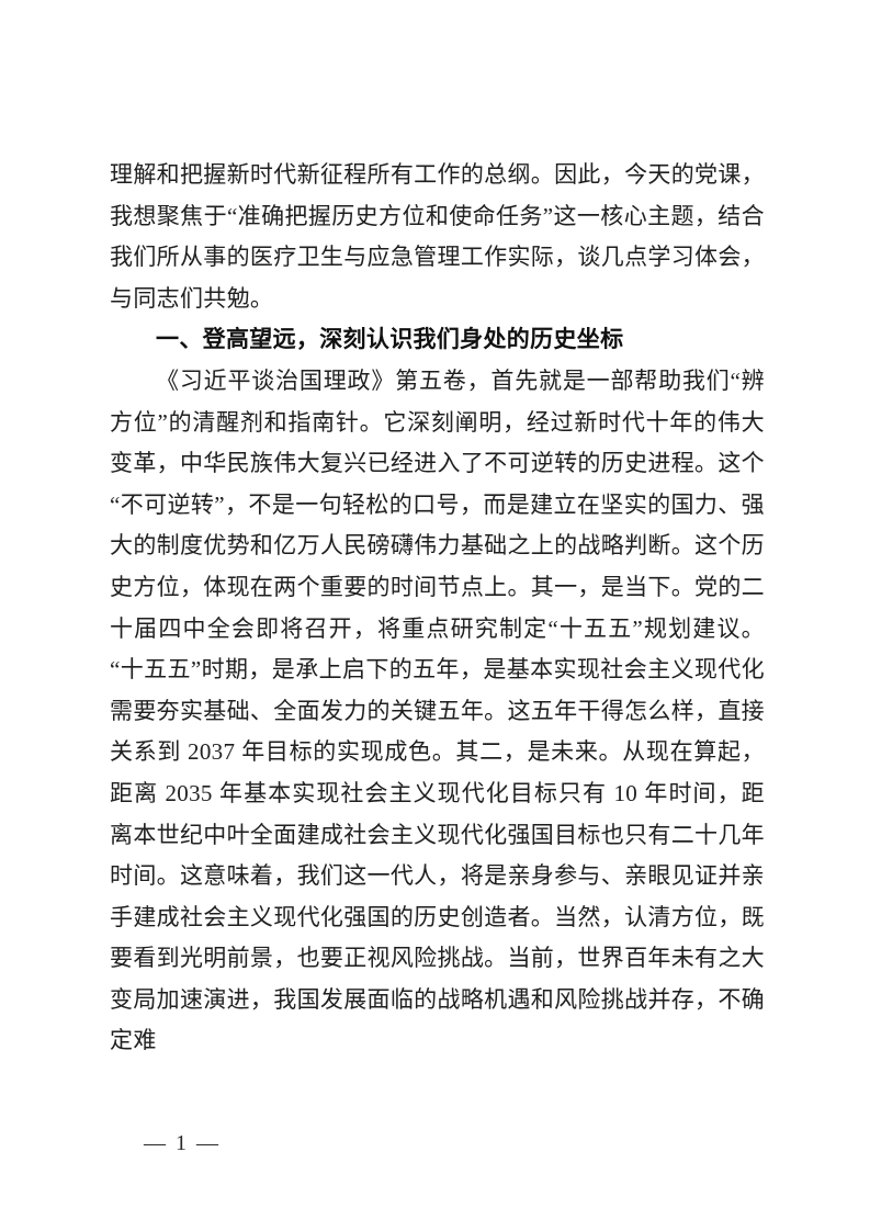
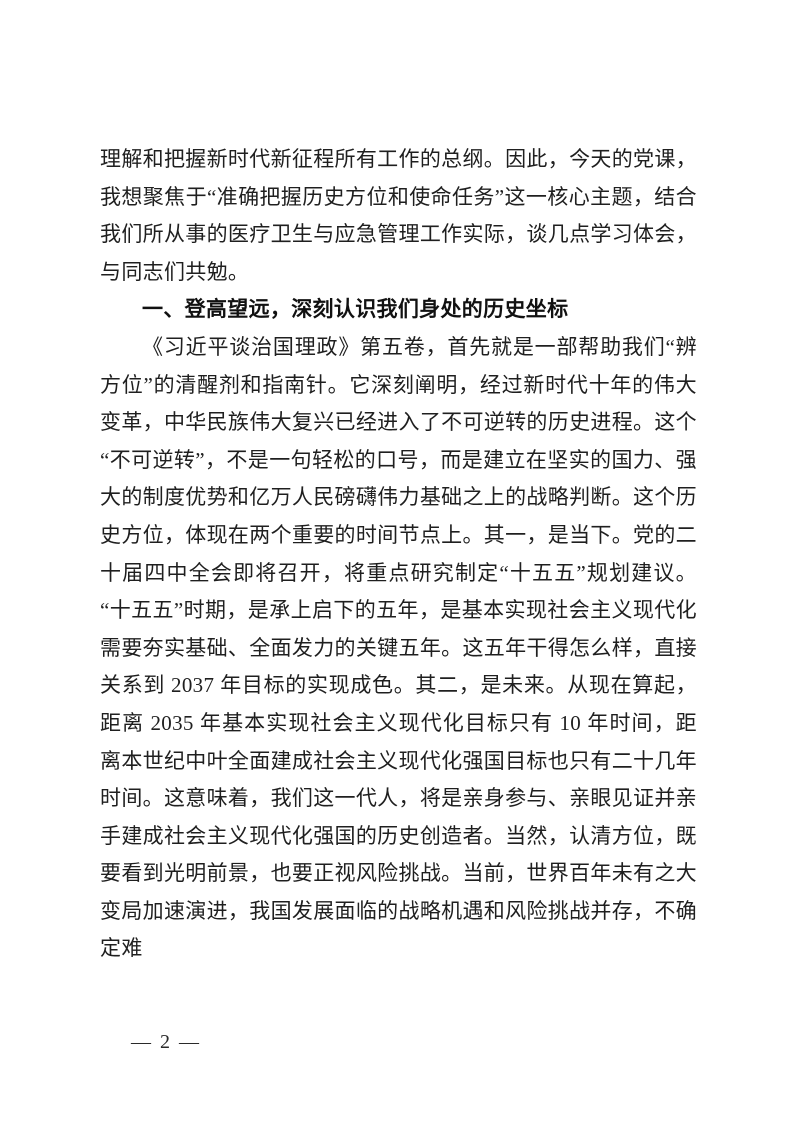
  理解和把握新时代新征程所有工作的总纲。因此，今天的党课，我想聚焦于“准确把握历史方位和使命任务”这一核心主题，结合我们所从事的医疗卫生与应急管理工作实际，谈几点学习体会，与同志们共勉。
  一、登高望远，深刻认识我们身处的历史坐标
  《习近平谈治国理政》第五卷，首先就是一部帮助我们“辨方位”的清醒剂和指南针。它深刻阐明，经过新时代十年的伟大变革，中华民族伟大复兴已经进入了不可逆转的历史进程。这个“不可逆转”，不是一句轻松的口号，而是建立在坚实的国力、强大的制度优势和亿万人民磅礴伟力基础之上的战略判断。这个历史方位，体现在两个重要的时间节点上。其一，是当下。党的二十届四中全会即将召开，将重点研究制定“十五五”规划建议。“十五五”时期，是承上启下的五年，是基本实现社会主义现代化需要夯实基础、全面发力的关键五年。这五年干得怎么样，直接关系到 2037 年目标的实现成色。其二，是未来。从现在算起，距离 2035 年基本实现社会主义现代化目标只有 10 年时间，距离本世纪中叶全面建成社会主义现代化强国目标也只有二十几年时间。这意味着，我们这一代人，将是亲身参与、亲眼见证并亲手建成社会主义现代化强国的历史创造者。当然，认清方位，既要看到光明前景，也要正视风险挑战。当前，世界百年未有之大变局加速演进，我国发展面临的战略机遇和风险挑战并存，不确定难
- — 1 —
+ — 2 —
